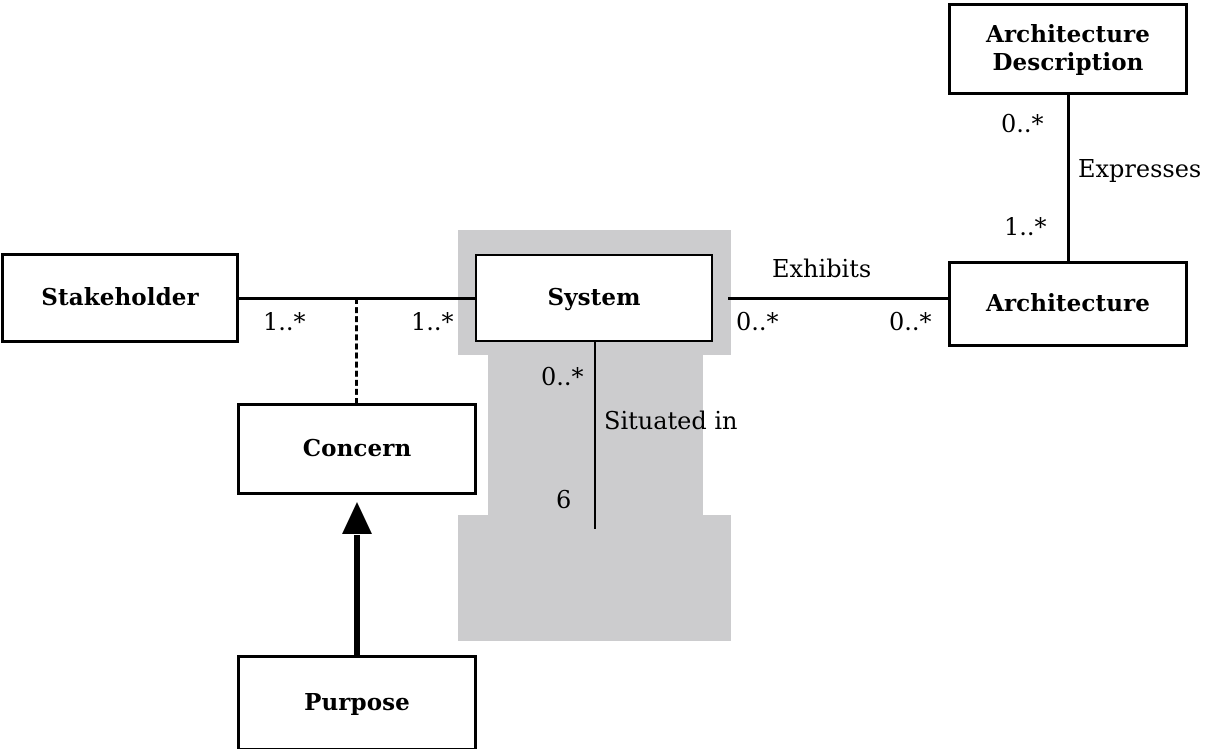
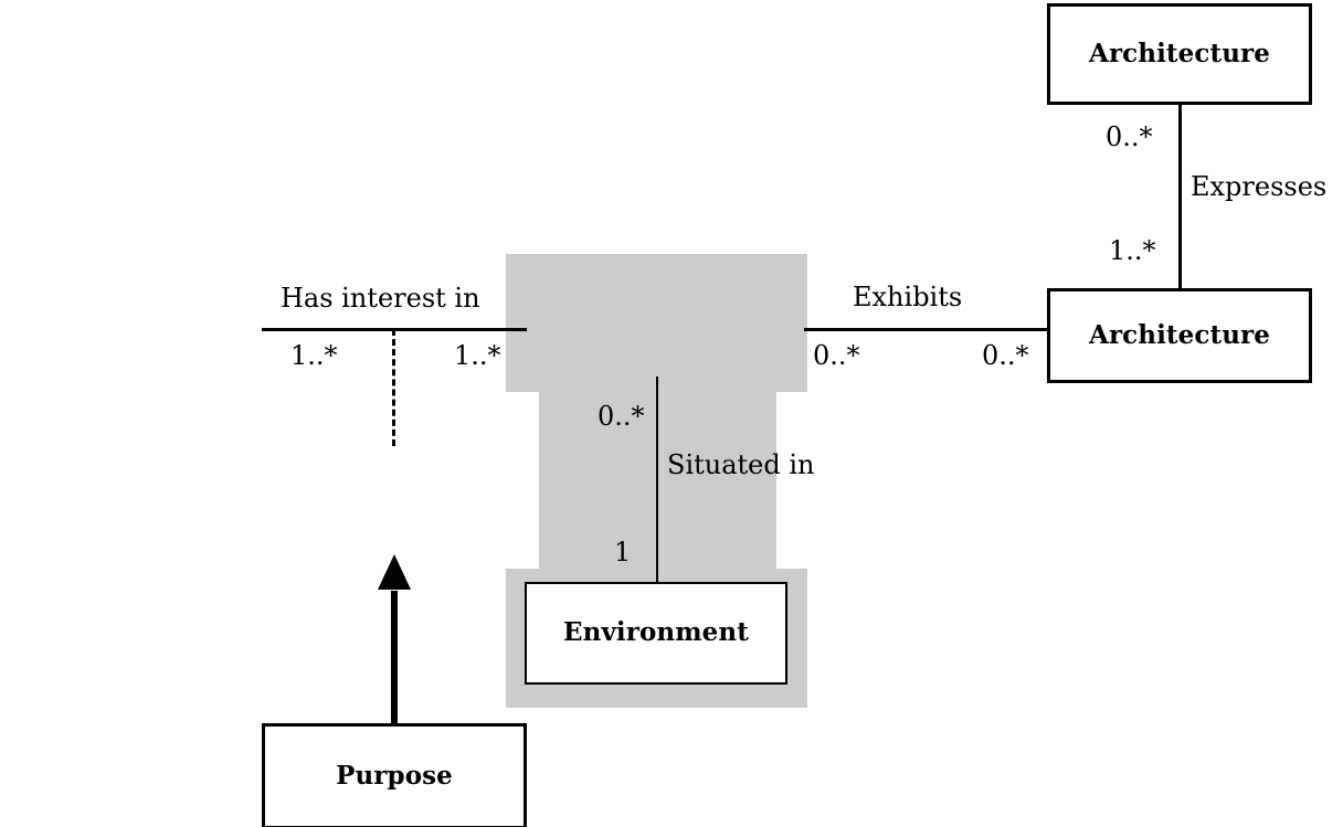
  Architecture
- Description
  Architecture
- System
- Stakeholder
- Concern
  Purpose
+ Environment
  0..*
  Expresses
  1..*
  Exhibits
  0..*
  0..*
+ Has interest in
  1..*
  1..*
  0..*
  Situated in
- 6
+ 1
